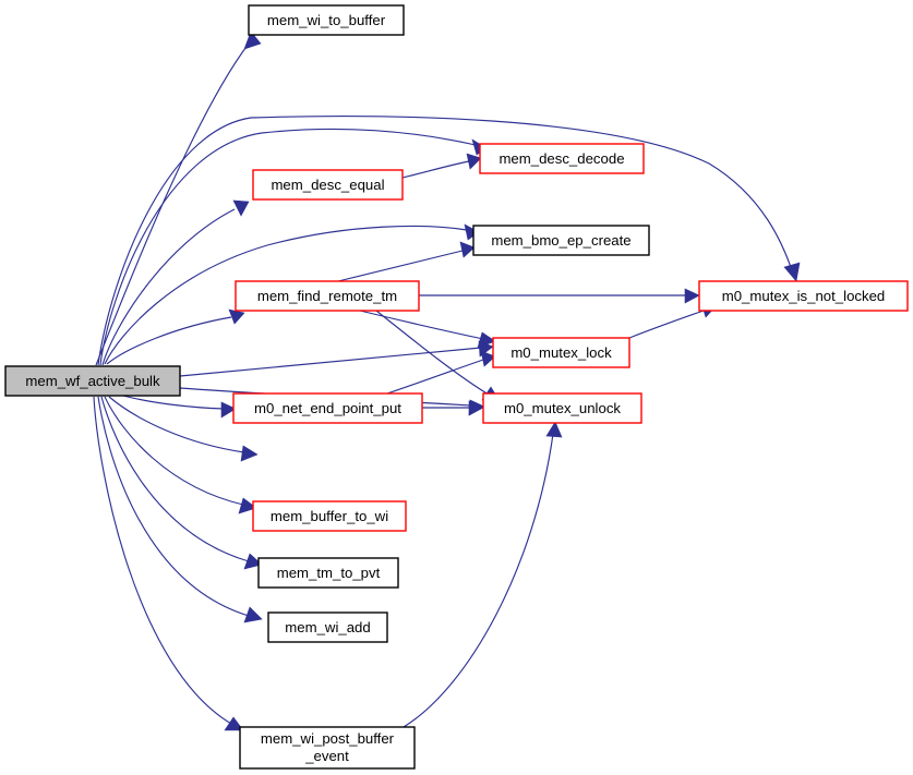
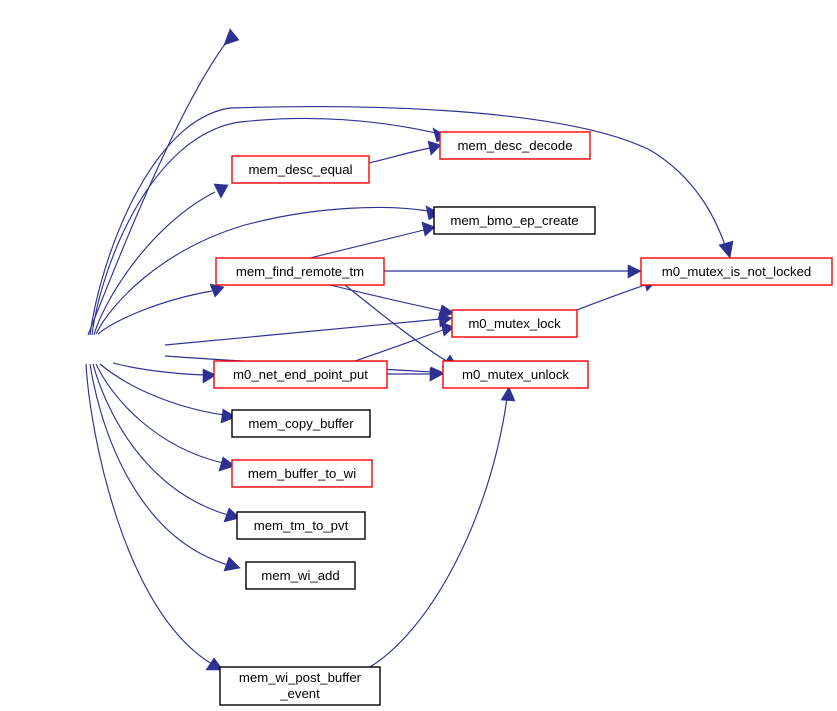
- mem_wf_active_bulk
- mem_wi_to_buffer
  mem_desc_decode
  mem_desc_equal
  mem_bmo_ep_create
  mem_find_remote_tm
  m0_mutex_is_not_locked
  m0_mutex_lock
  m0_mutex_unlock
  m0_net_end_point_put
+ mem_copy_buffer
  mem_buffer_to_wi
  mem_tm_to_pvt
  mem_wi_add
  mem_wi_post_buffer
  _event
